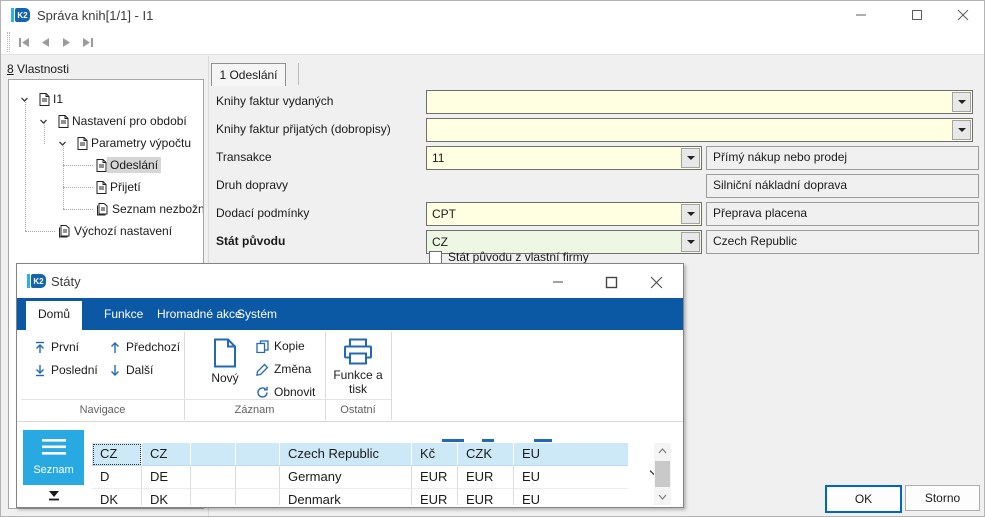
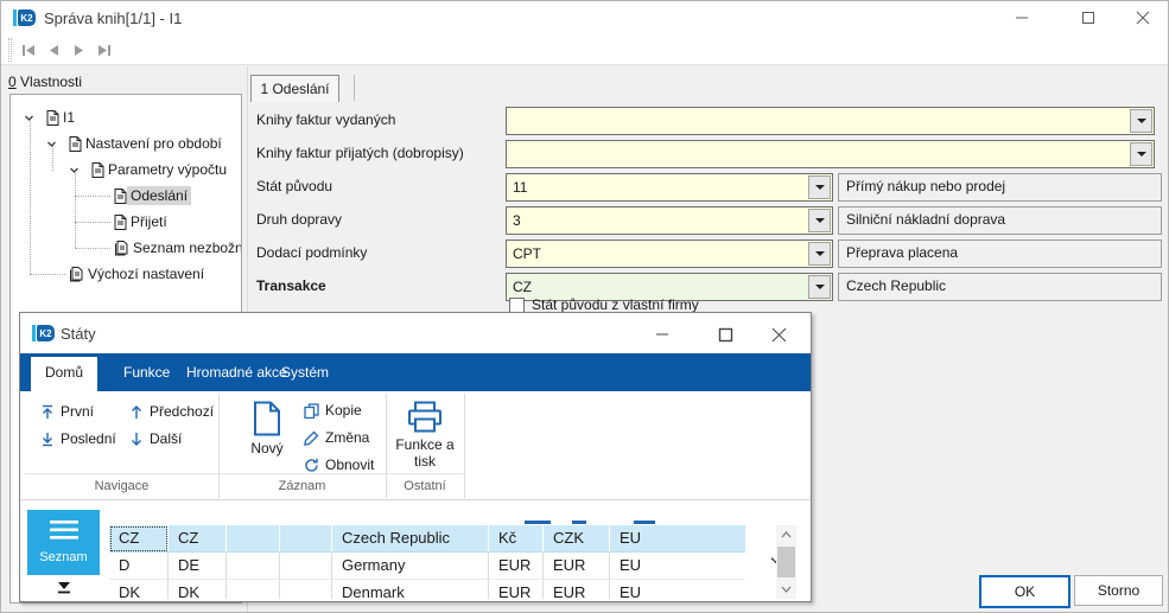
  K2
  Správa knih[1/1] - I1
- 8 Vlastnosti
+ 0 Vlastnosti
  I1
  Nastavení pro období
  Parametry výpočtu
  Odeslání
  Přijetí
  Seznam nezbožn
  Výchozí nastavení
  1 Odeslání
  Knihy faktur vydaných
  Knihy faktur přijatých (dobropisy)
- Transakce
+ Stát původu
  11
  Přímý nákup nebo prodej
  Druh dopravy
+ 3
  Silniční nákladní doprava
  Dodací podmínky
  CPT
  Přeprava placena
- Stát původu
+ Transakce
  CZ
  Czech Republic
  Stát původu z vlastní firmy
  OK
  Storno
  K2
  Státy
  Domů
  Funkce
  Hromadné akce
  Systém
  První
  Poslední
  Předchozí
  Další
  Navigace
  Nový
  Kopie
  Změna
  Obnovit
  Záznam
  Funkce a
  tisk
  Ostatní
  Seznam
  CZ
  CZ
  Czech Republic
  Kč
  CZK
  EU
  D
  DE
  Germany
  EUR
  EUR
  EU
  DK
  DK
  Denmark
  EUR
  EUR
  EU
